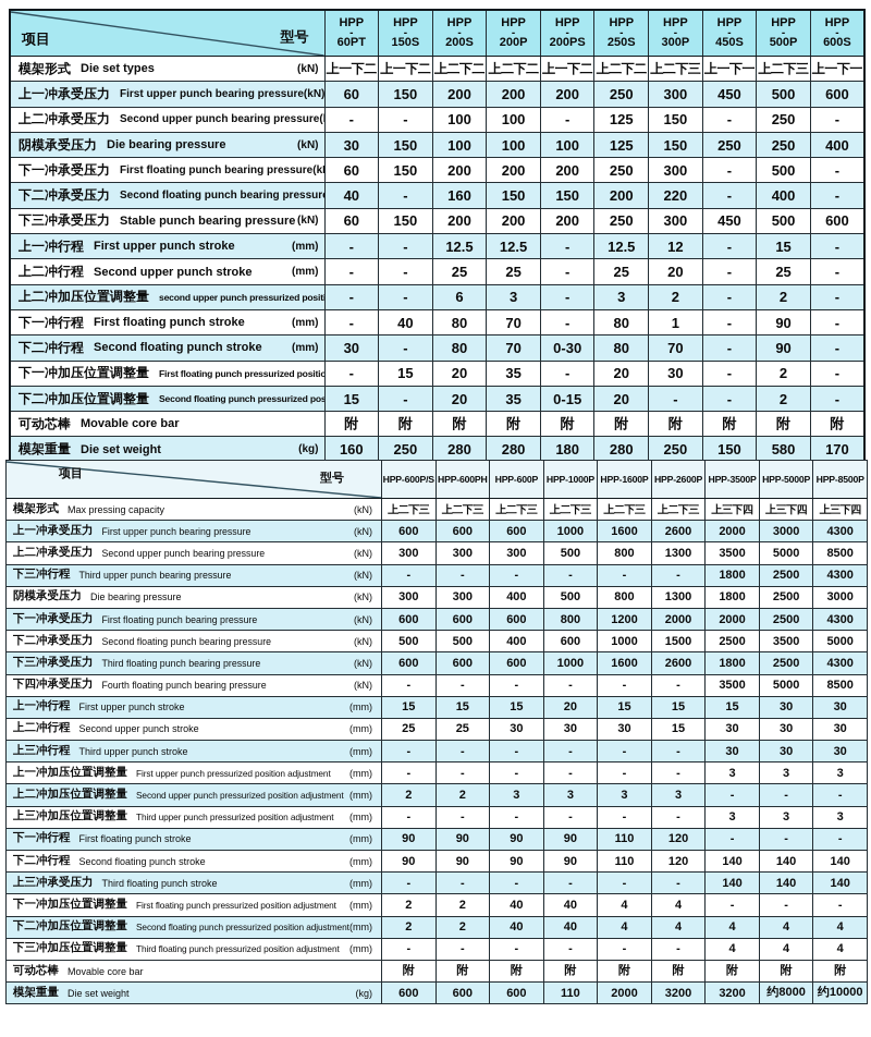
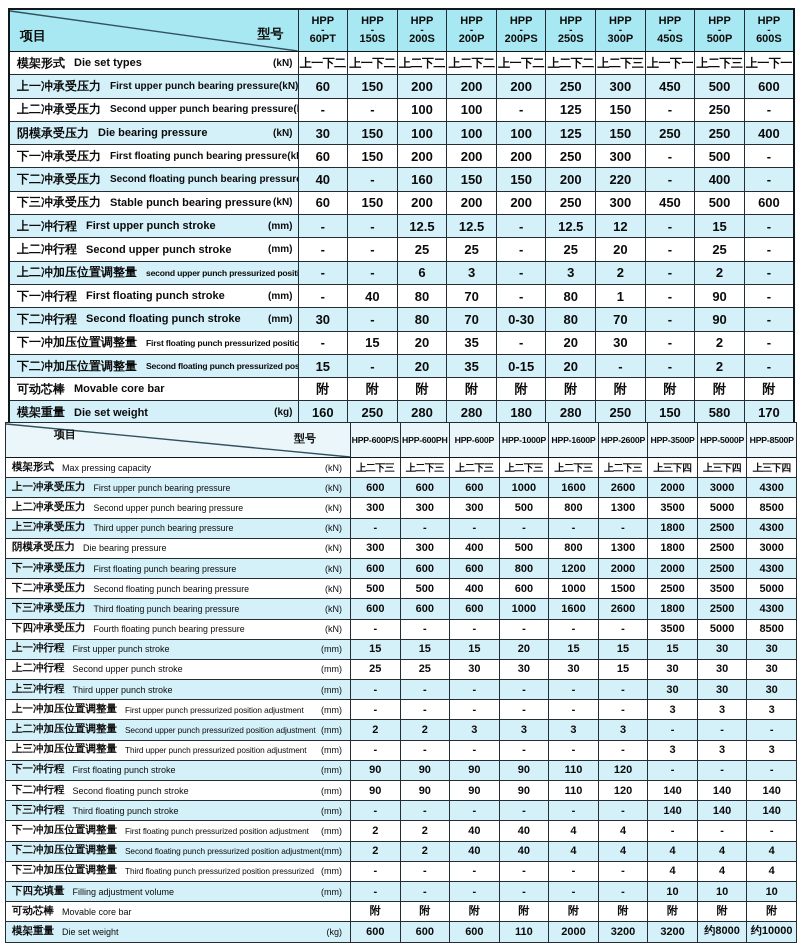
  项目 型号	HPP-60PT	HPP-150S	HPP-200S	HPP-200P	HPP-200PS	HPP-250S	HPP-300P	HPP-450S	HPP-500P	HPP-600S
  模架形式 Die set types (kN)	上一下二	上一下二	上二下二	上二下二	上一下二	上二下二	上二下三	上一下一	上二下三	上一下一
  上一冲承受压力 First upper punch bearing pressure(kN)	60	150	200	200	200	250	300	450	500	600
  上二冲承受压力 Second upper punch bearing pressure(	-	-	100	100	-	125	150	-	250	-
  阴模承受压力 Die bearing pressure (kN)	30	150	100	100	100	125	150	250	250	400
  下一冲承受压力 First floating punch bearing pressure(k	60	150	200	200	200	250	300	-	500	-
  下二冲承受压力 Second floating punch bearing pressur	40	-	160	150	150	200	220	-	400	-
  下三冲承受压力 Stable punch bearing pressure (kN)	60	150	200	200	200	250	300	450	500	600
  上一冲行程 First upper punch stroke (mm)	-	-	12.5	12.5	-	12.5	12	-	15	-
  上二冲行程 Second upper punch stroke (mm)	-	-	25	25	-	25	20	-	25	-
  上二冲加压位置调整量 second upper punch pressurized posit	-	-	6	3	-	3	2	-	2	-
  下一冲行程 First floating punch stroke (mm)	-	40	80	70	-	80	1	-	90	-
  下二冲行程 Second floating punch stroke (mm)	30	-	80	70	0-30	80	70	-	90	-
  下一冲加压位置调整量 First floating punch pressurized positio	-	15	20	35	-	20	30	-	2	-
  下二冲加压位置调整量 Second floating punch pressurized pos	15	-	20	35	0-15	20	-	-	2	-
  可动芯棒 Movable core bar	附	附	附	附	附	附	附	附	附	附
  模架重量 Die set weight (kg)	160	250	280	280	180	280	250	150	580	170
  项目 型号	HPP-600P/S	HPP-600PH	HPP-600P	HPP-1000P	HPP-1600P	HPP-2600P	HPP-3500P	HPP-5000P	HPP-8500P
  模架形式 Max pressing capacity (kN)	上二下三	上二下三	上二下三	上二下三	上二下三	上二下三	上三下四	上三下四	上三下四
  上一冲承受压力 First upper punch bearing pressure (kN)	600	600	600	1000	1600	2600	2000	3000	4300
  上二冲承受压力 Second upper punch bearing pressure (kN)	300	300	300	500	800	1300	3500	5000	8500
- 下三冲行程 Third upper punch bearing pressure (kN)	-	-	-	-	-	-	1800	2500	4300
+ 上三冲承受压力 Third upper punch bearing pressure (kN)	-	-	-	-	-	-	1800	2500	4300
  阴模承受压力 Die bearing pressure (kN)	300	300	400	500	800	1300	1800	2500	3000
  下一冲承受压力 First floating punch bearing pressure (kN)	600	600	600	800	1200	2000	2000	2500	4300
  下二冲承受压力 Second floating punch bearing pressure (kN)	500	500	400	600	1000	1500	2500	3500	5000
  下三冲承受压力 Third floating punch bearing pressure (kN)	600	600	600	1000	1600	2600	1800	2500	4300
  下四冲承受压力 Fourth floating punch bearing pressure (kN)	-	-	-	-	-	-	3500	5000	8500
  上一冲行程 First upper punch stroke (mm)	15	15	15	20	15	15	15	30	30
  上二冲行程 Second upper punch stroke (mm)	25	25	30	30	30	15	30	30	30
  上三冲行程 Third upper punch stroke (mm)	-	-	-	-	-	-	30	30	30
  上一冲加压位置调整量 First upper punch pressurized position adjustment (mm)	-	-	-	-	-	-	3	3	3
  上二冲加压位置调整量 Second upper punch pressurized position adjustment (mm)	2	2	3	3	3	3	-	-	-
  上三冲加压位置调整量 Third upper punch pressurized position adjustment (mm)	-	-	-	-	-	-	3	3	3
  下一冲行程 First floating punch stroke (mm)	90	90	90	90	110	120	-	-	-
  下二冲行程 Second floating punch stroke (mm)	90	90	90	90	110	120	140	140	140
- 上三冲承受压力 Third floating punch stroke (mm)	-	-	-	-	-	-	140	140	140
+ 下三冲行程 Third floating punch stroke (mm)	-	-	-	-	-	-	140	140	140
  下一冲加压位置调整量 First floating punch pressurized position adjustment (mm)	2	2	40	40	4	4	-	-	-
  下二冲加压位置调整量 Second floating punch pressurized position adjustment(mm)	2	2	40	40	4	4	4	4	4
- 下三冲加压位置调整量 Third floating punch pressurized position adjustment (mm)	-	-	-	-	-	-	4	4	4
+ 下三冲加压位置调整量 Third floating punch pressurized position pressurized (mm)	-	-	-	-	-	-	4	4	4
+ 下四充填量 Filling adjustment volume (mm)	-	-	-	-	-	-	10	10	10
  可动芯棒 Movable core bar	附	附	附	附	附	附	附	附	附
  模架重量 Die set weight (kg)	600	600	600	110	2000	3200	3200	约8000	约10000
